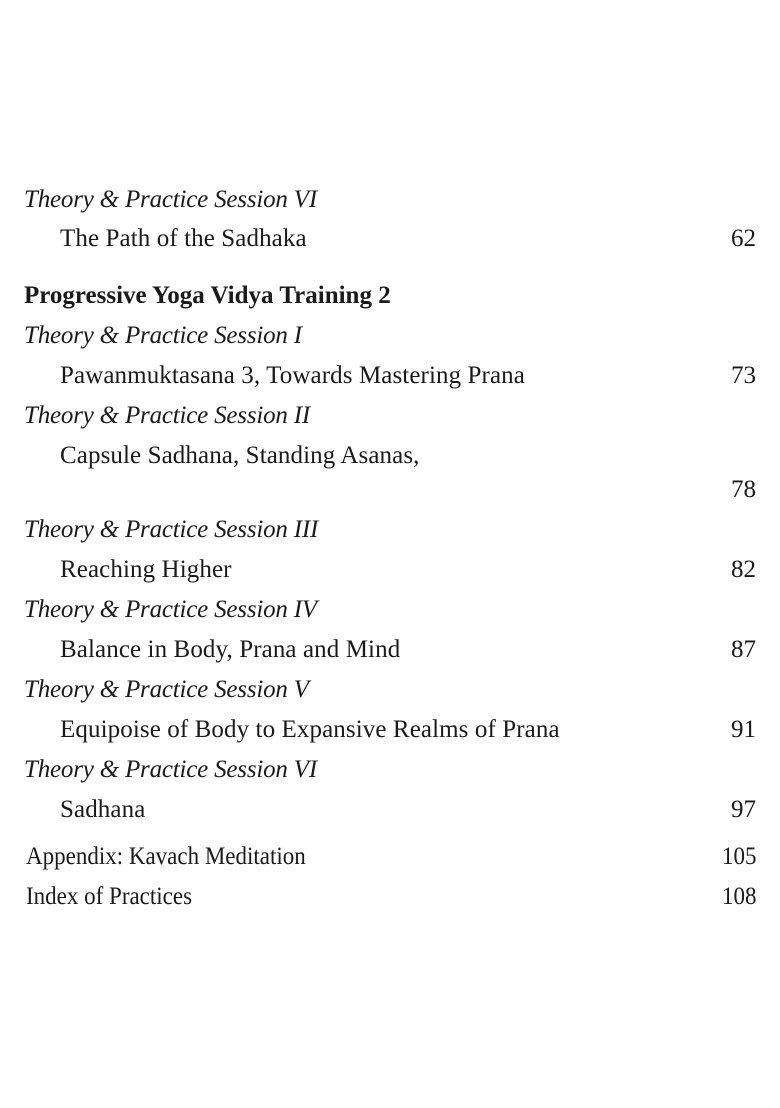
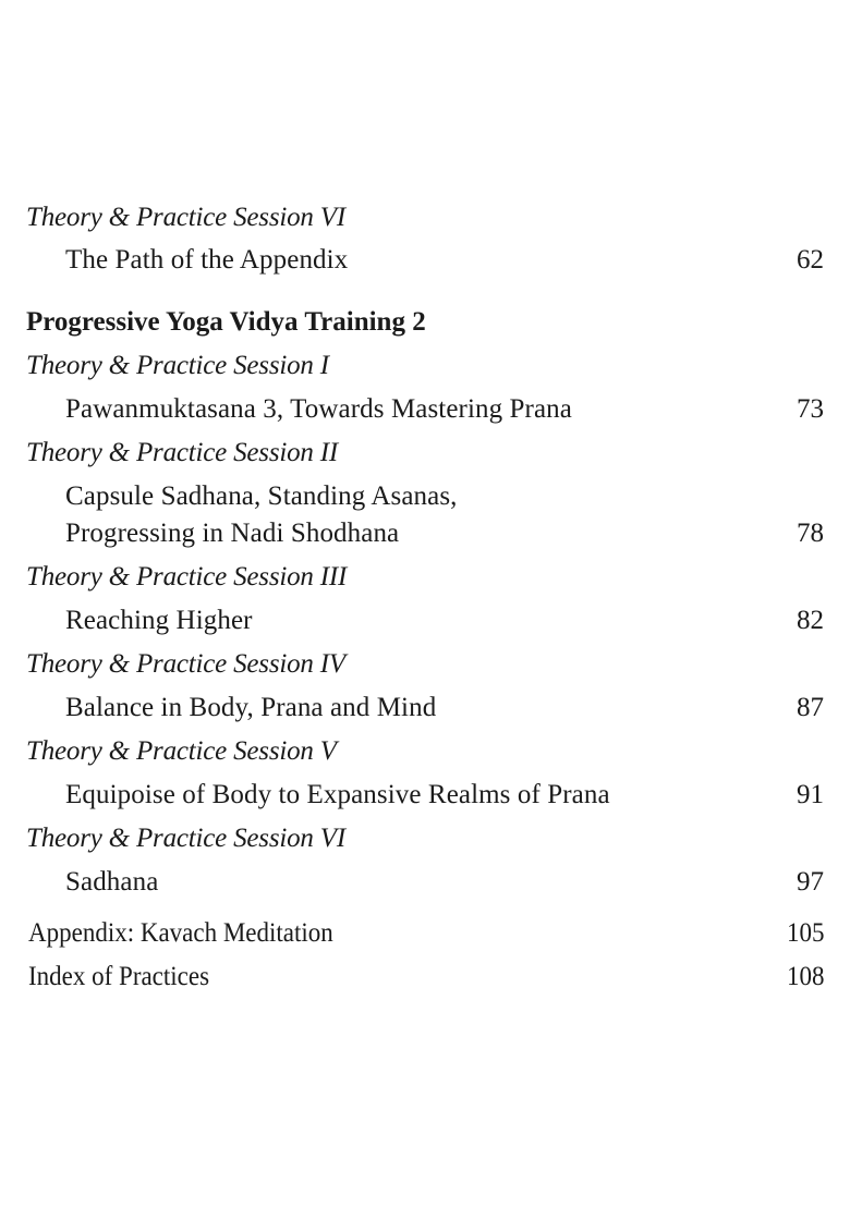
  Theory & Practice Session VI
- The Path of the Sadhaka
+ The Path of the Appendix
  62
  Progressive Yoga Vidya Training 2
  Theory & Practice Session I
  Pawanmuktasana 3, Towards Mastering Prana
  73
  Theory & Practice Session II
  Capsule Sadhana, Standing Asanas,
+ Progressing in Nadi Shodhana
  78
  Theory & Practice Session III
  Reaching Higher
  82
  Theory & Practice Session IV
  Balance in Body, Prana and Mind
  87
  Theory & Practice Session V
  Equipoise of Body to Expansive Realms of Prana
  91
  Theory & Practice Session VI
  Sadhana
  97
  Appendix: Kavach Meditation
  105
  Index of Practices
  108
